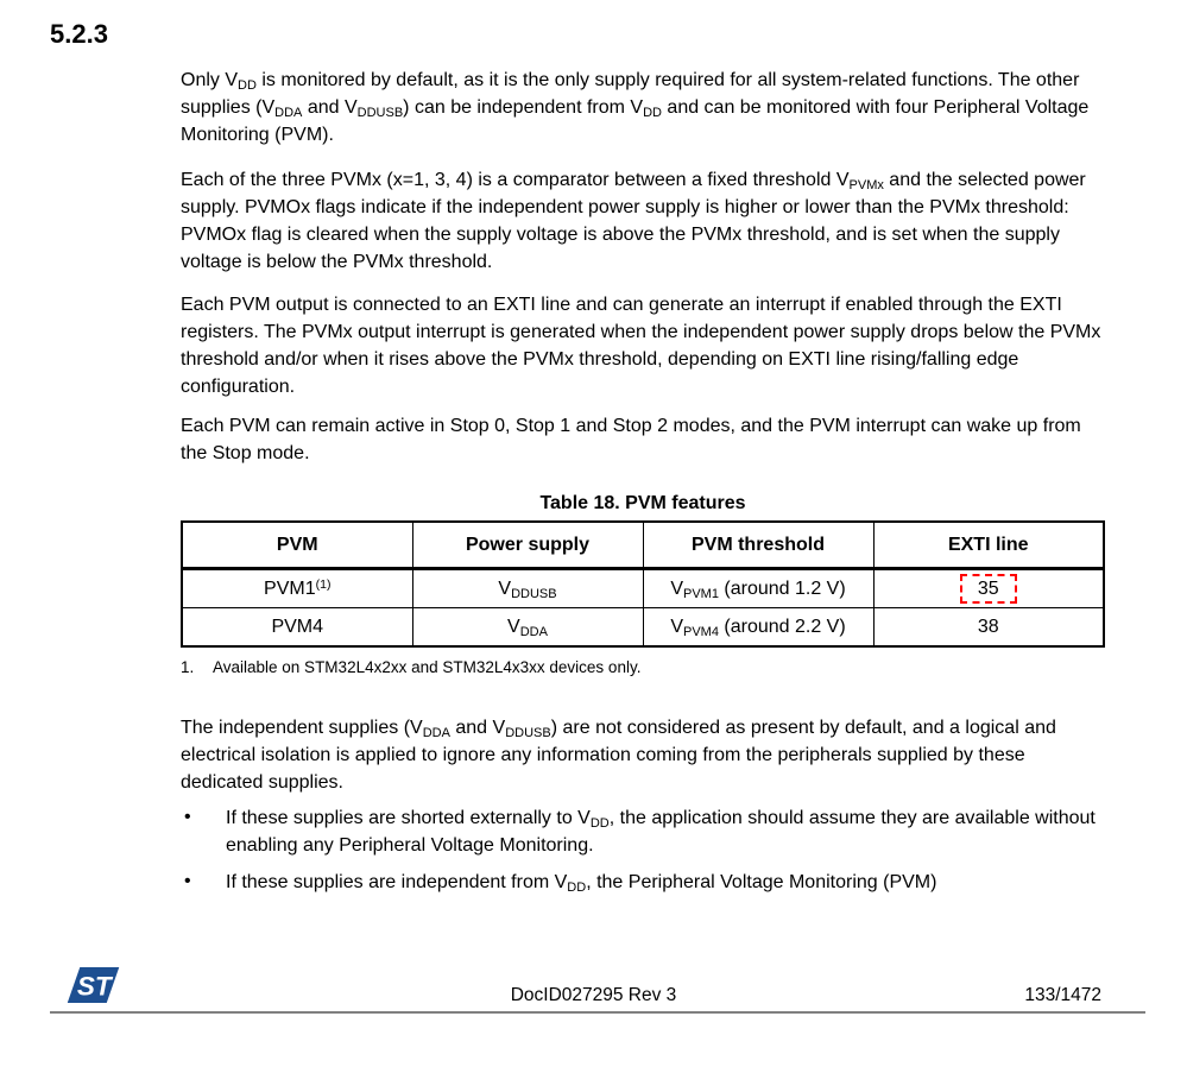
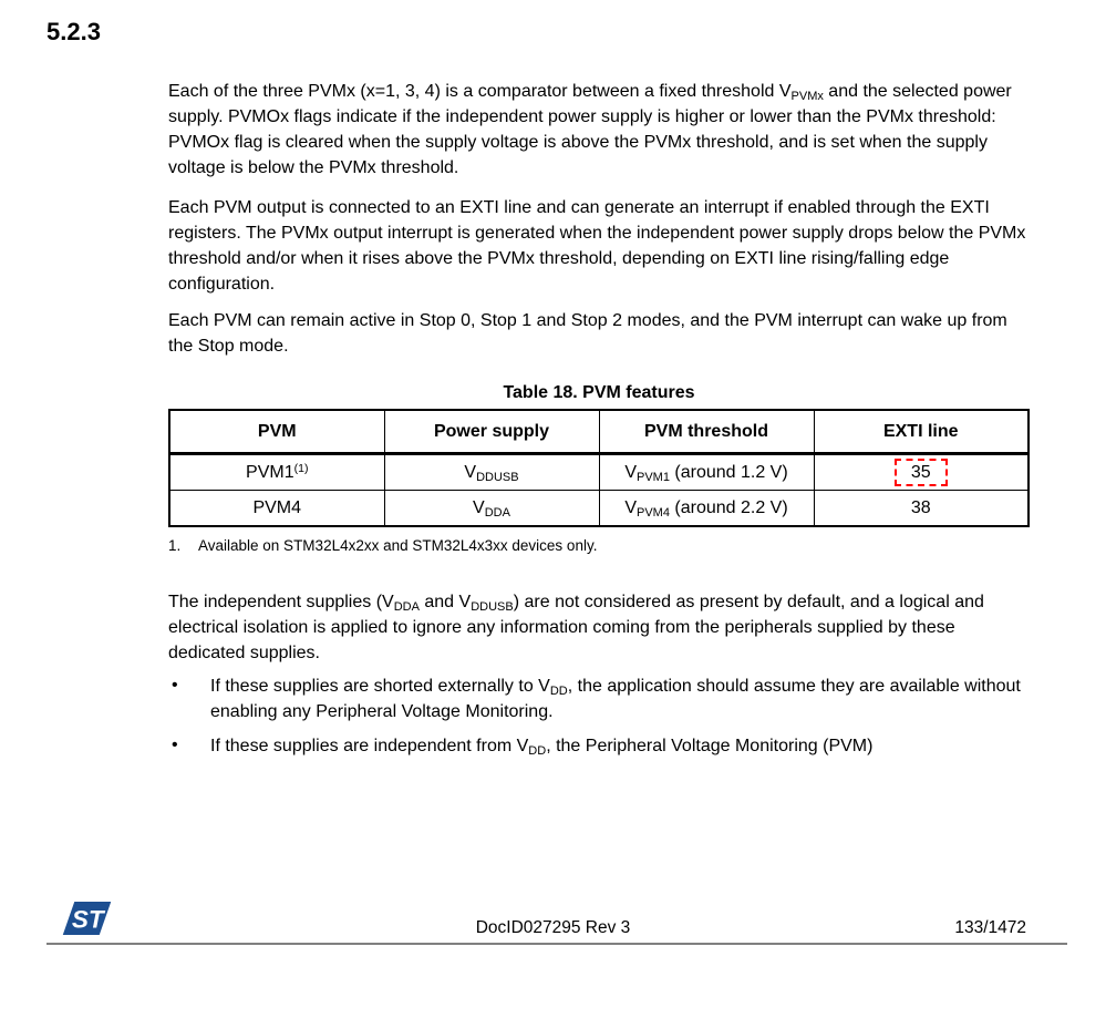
  5.2.3
- Only VDD is monitored by default, as it is the only supply required for all system-related functions. The other supplies (VDDA and VDDUSB) can be independent from VDD and can be monitored with four Peripheral Voltage Monitoring (PVM).
  Each of the three PVMx (x=1, 3, 4) is a comparator between a fixed threshold VPVMx and the selected power supply. PVMOx flags indicate if the independent power supply is higher or lower than the PVMx threshold: PVMOx flag is cleared when the supply voltage is above the PVMx threshold, and is set when the supply voltage is below the PVMx threshold.
  Each PVM output is connected to an EXTI line and can generate an interrupt if enabled through the EXTI registers. The PVMx output interrupt is generated when the independent power supply drops below the PVMx threshold and/or when it rises above the PVMx threshold, depending on EXTI line rising/falling edge configuration.
  Each PVM can remain active in Stop 0, Stop 1 and Stop 2 modes, and the PVM interrupt can wake up from the Stop mode.
  Table 18. PVM features
  PVM	Power supply	PVM threshold	EXTI line
  PVM1(1)	VDDUSB	VPVM1 (around 1.2 V)	35
  PVM4	VDDA	VPVM4 (around 2.2 V)	38
  1. Available on STM32L4x2xx and STM32L4x3xx devices only.
  The independent supplies (VDDA and VDDUSB) are not considered as present by default, and a logical and electrical isolation is applied to ignore any information coming from the peripherals supplied by these dedicated supplies.
  •
  If these supplies are shorted externally to VDD, the application should assume they are available without enabling any Peripheral Voltage Monitoring.
  •
  If these supplies are independent from VDD, the Peripheral Voltage Monitoring (PVM)
  ST
  DocID027295 Rev 3
  133/1472
